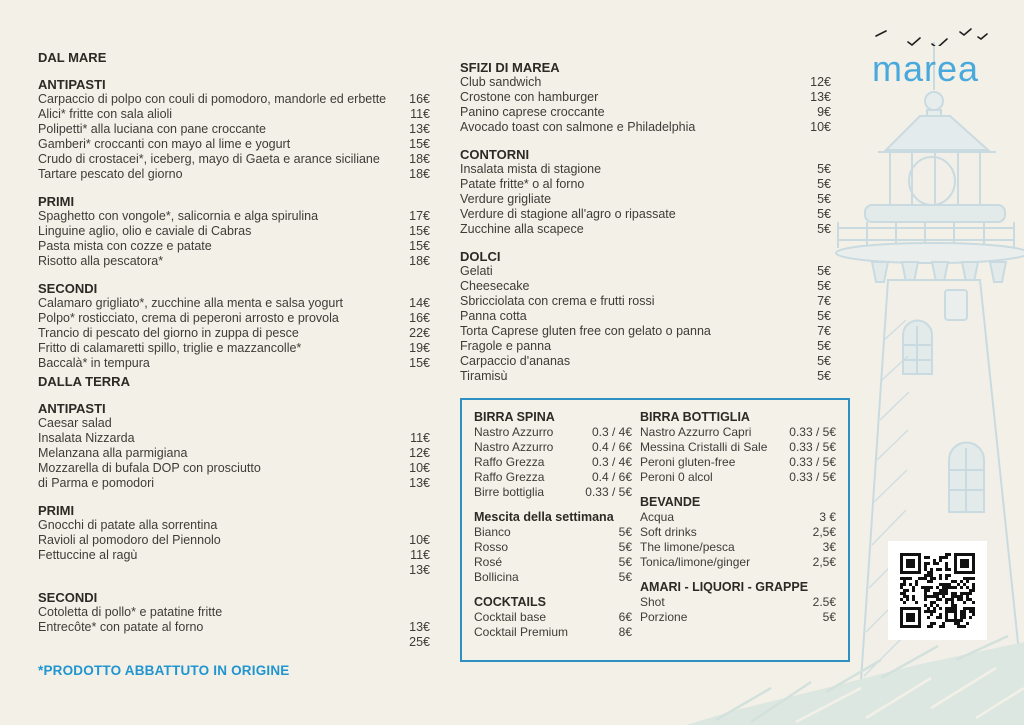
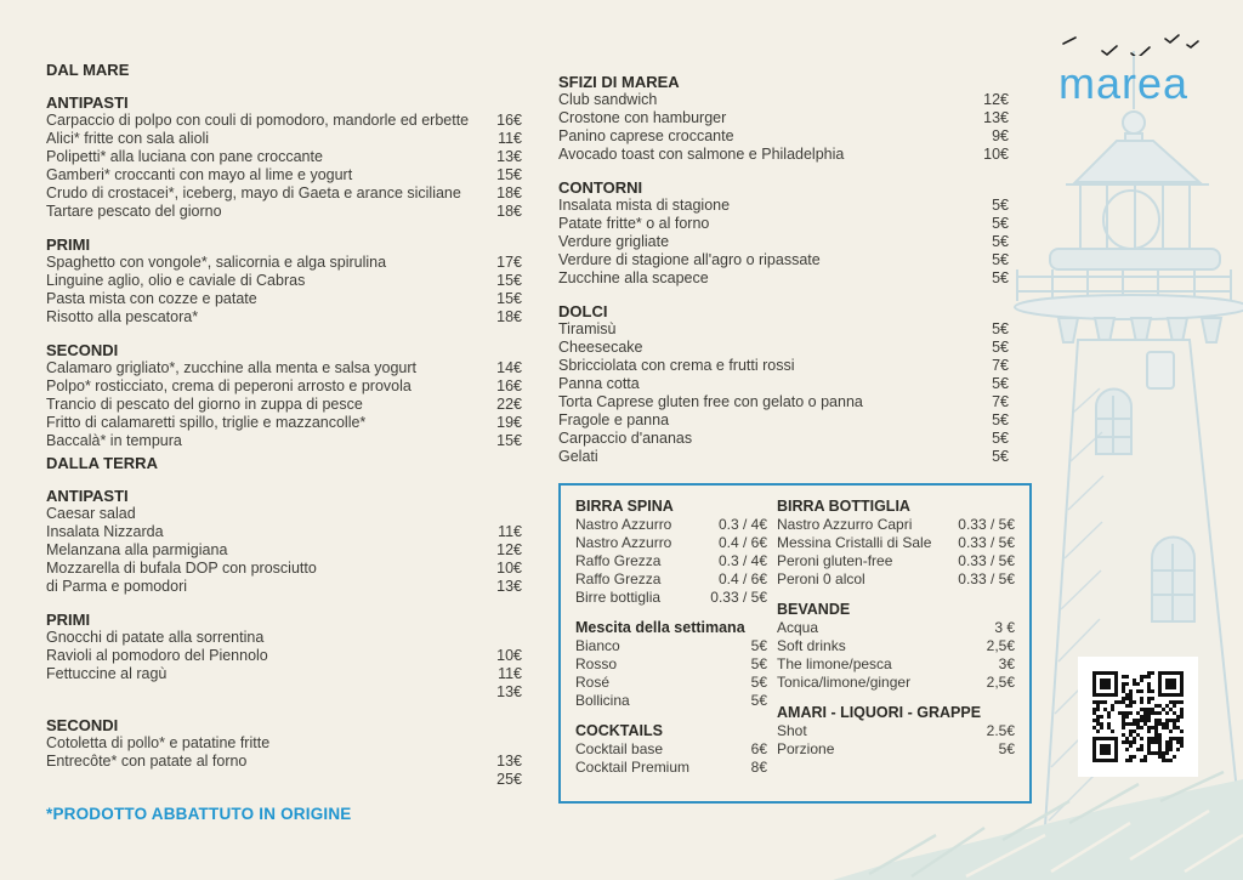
  marea
  DAL MARE
  ANTIPASTI
  Carpaccio di polpo con couli di pomodoro, mandorle ed erbette
  16€
  Alici* fritte con sala alioli
  11€
  Polipetti* alla luciana con pane croccante
  13€
  Gamberi* croccanti con mayo al lime e yogurt
  15€
  Crudo di crostacei*, iceberg, mayo di Gaeta e arance siciliane
  18€
  Tartare pescato del giorno
  18€
  PRIMI
  Spaghetto con vongole*, salicornia e alga spirulina
  17€
  Linguine aglio, olio e caviale di Cabras
  15€
  Pasta mista con cozze e patate
  15€
  Risotto alla pescatora*
  18€
  SECONDI
  Calamaro grigliato*, zucchine alla menta e salsa yogurt
  14€
  Polpo* rosticciato, crema di peperoni arrosto e provola
  16€
  Trancio di pescato del giorno in zuppa di pesce
  22€
  Fritto di calamaretti spillo, triglie e mazzancolle*
  19€
  Baccalà* in tempura
  15€
  DALLA TERRA
  ANTIPASTI
  Caesar salad
  Insalata Nizzarda
  11€
  Melanzana alla parmigiana
  12€
  Mozzarella di bufala DOP con prosciutto
  10€
  di Parma e pomodori
  13€
  PRIMI
  Gnocchi di patate alla sorrentina
  Ravioli al pomodoro del Piennolo
  10€
  Fettuccine al ragù
  11€
  13€
  SECONDI
  Cotoletta di pollo* e patatine fritte
  Entrecôte* con patate al forno
  13€
  25€
  *PRODOTTO ABBATTUTO IN ORIGINE
  SFIZI DI MAREA
  Club sandwich
  12€
  Crostone con hamburger
  13€
  Panino caprese croccante
  9€
  Avocado toast con salmone e Philadelphia
  10€
  CONTORNI
  Insalata mista di stagione
  5€
  Patate fritte* o al forno
  5€
  Verdure grigliate
  5€
  Verdure di stagione all'agro o ripassate
  5€
  Zucchine alla scapece
  5€
  DOLCI
- Gelati
+ Tiramisù
  5€
  Cheesecake
  5€
  Sbricciolata con crema e frutti rossi
  7€
  Panna cotta
  5€
  Torta Caprese gluten free con gelato o panna
  7€
  Fragole e panna
  5€
  Carpaccio d'ananas
  5€
- Tiramisù
+ Gelati
  5€
  BIRRA SPINA
  Nastro Azzurro
  0.3 / 4€
  Nastro Azzurro
  0.4 / 6€
  Raffo Grezza
  0.3 / 4€
  Raffo Grezza
  0.4 / 6€
  Birre bottiglia
  0.33 / 5€
  Mescita della settimana
  Bianco
  5€
  Rosso
  5€
  Rosé
  5€
  Bollicina
  5€
  COCKTAILS
  Cocktail base
  6€
  Cocktail Premium
  8€
  BIRRA BOTTIGLIA
  Nastro Azzurro Capri
  0.33 / 5€
  Messina Cristalli di Sale
  0.33 / 5€
  Peroni gluten-free
  0.33 / 5€
  Peroni 0 alcol
  0.33 / 5€
  BEVANDE
  Acqua
  3 €
  Soft drinks
  2,5€
  The limone/pesca
  3€
  Tonica/limone/ginger
  2,5€
  AMARI - LIQUORI - GRAPPE
  Shot
  2.5€
  Porzione
  5€
